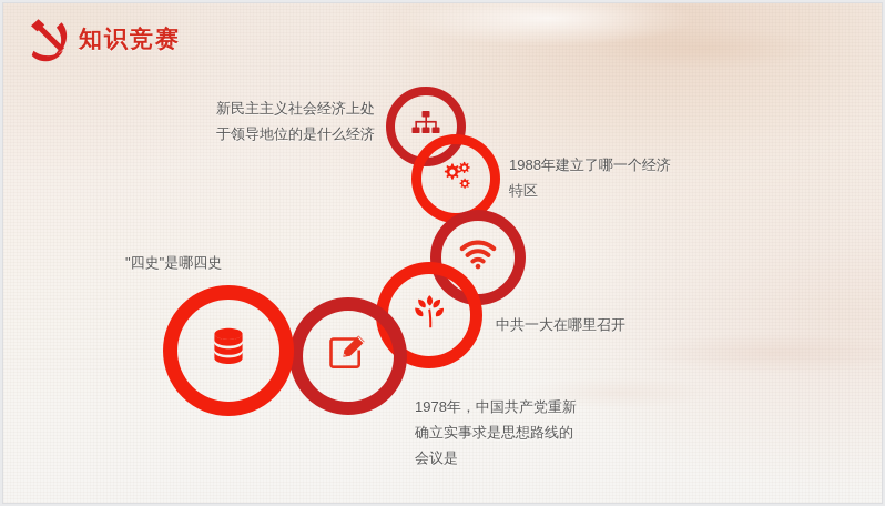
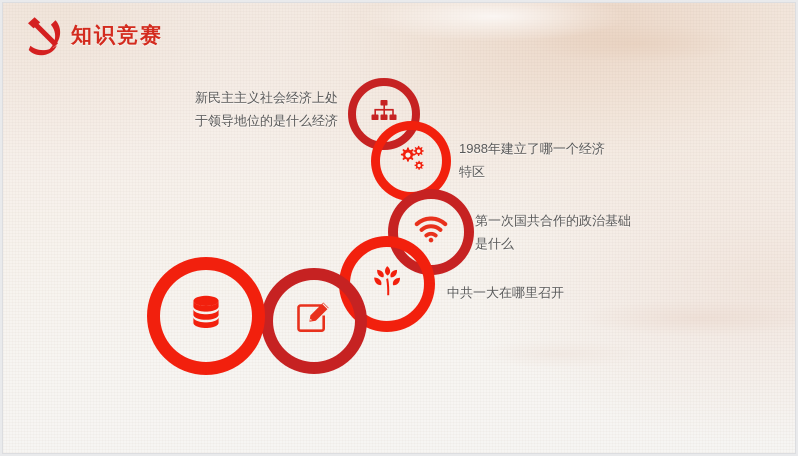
  知识竞赛
  新民主主义社会经济上处
  于领导地位的是什么经济
  1988年建立了哪一个经济
  特区
+ 第一次国共合作的政治基础
+ 是什么
  中共一大在哪里召开
- 1978年，中国共产党重新
- 确立实事求是思想路线的
- 会议是
- "四史"是哪四史
